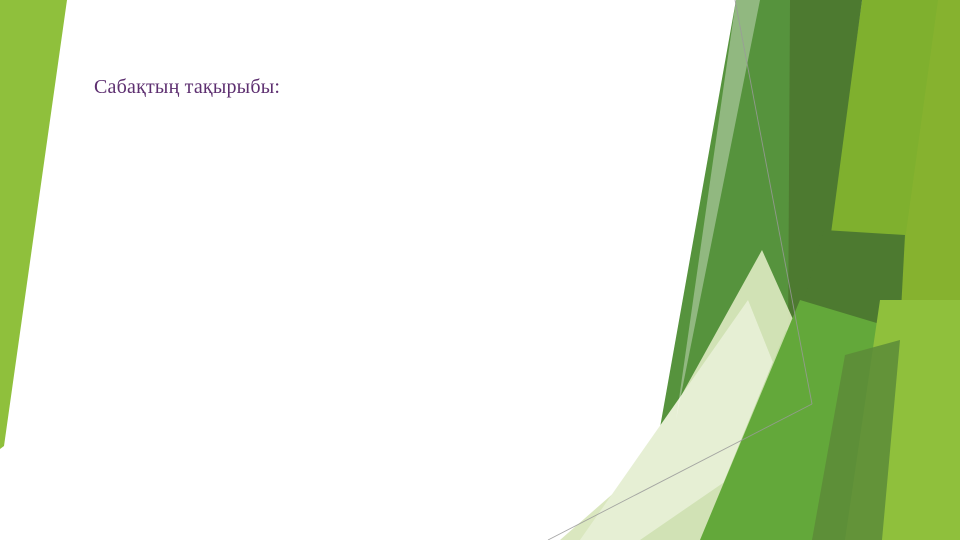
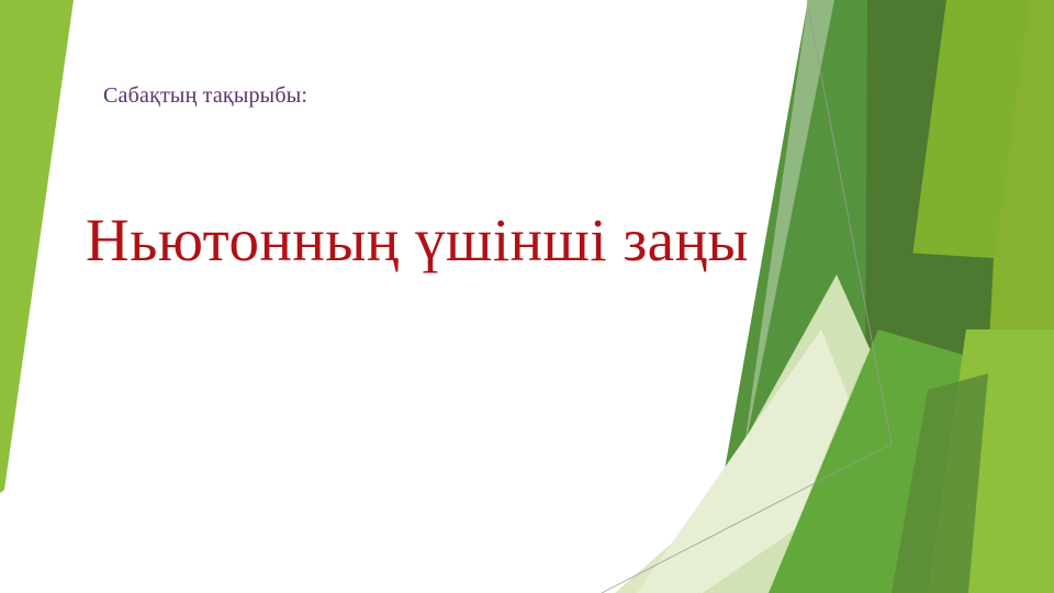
  Сабақтың тақырыбы:
+ Ньютонның үшінші заңы
